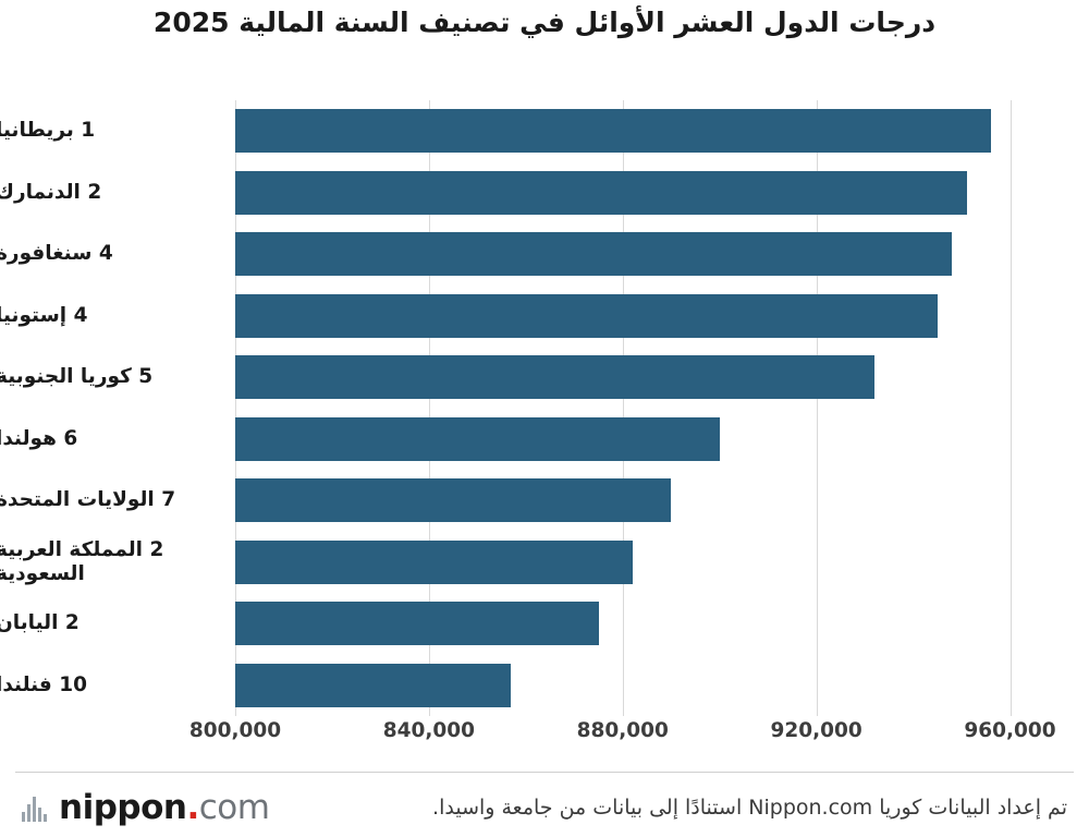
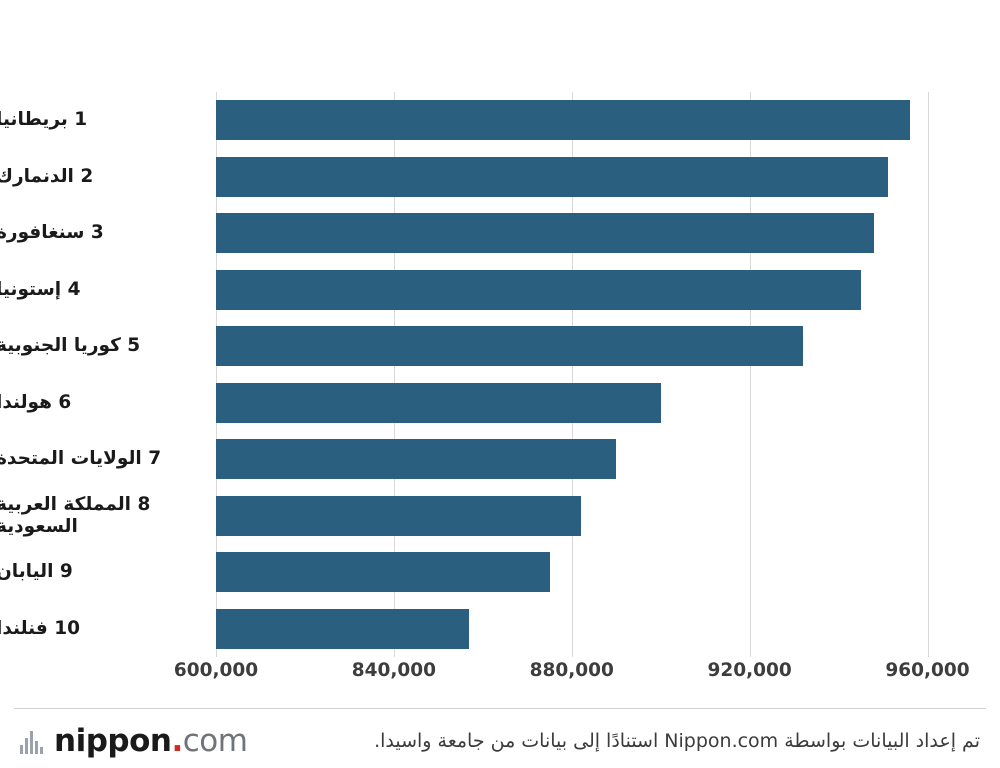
- درجات الدول العشر الأوائل في تصنيف السنة المالية 2025
  1 بريطاني
  2 الدنمارك
- 4 سنغافورة
+ 3 سنغافورة
  4 إستوني
  5 كوريا الجنوبية
  6 هولند
  7 الولايات المتحدة
- 2 المملكة العربية السعودية
+ 8 المملكة العربية السعودية
- 2 اليابان
+ 9 اليابان
  10 فنلند
- 800,000
+ 600,000
  840,000
  880,000
  920,000
  960,000
- تم إعداد البيانات كوريا Nippon.com استنادًا إلى بيانات من جامعة واسيدا.
+ تم إعداد البيانات بواسطة Nippon.com استنادًا إلى بيانات من جامعة واسيدا.
  nippon.com
